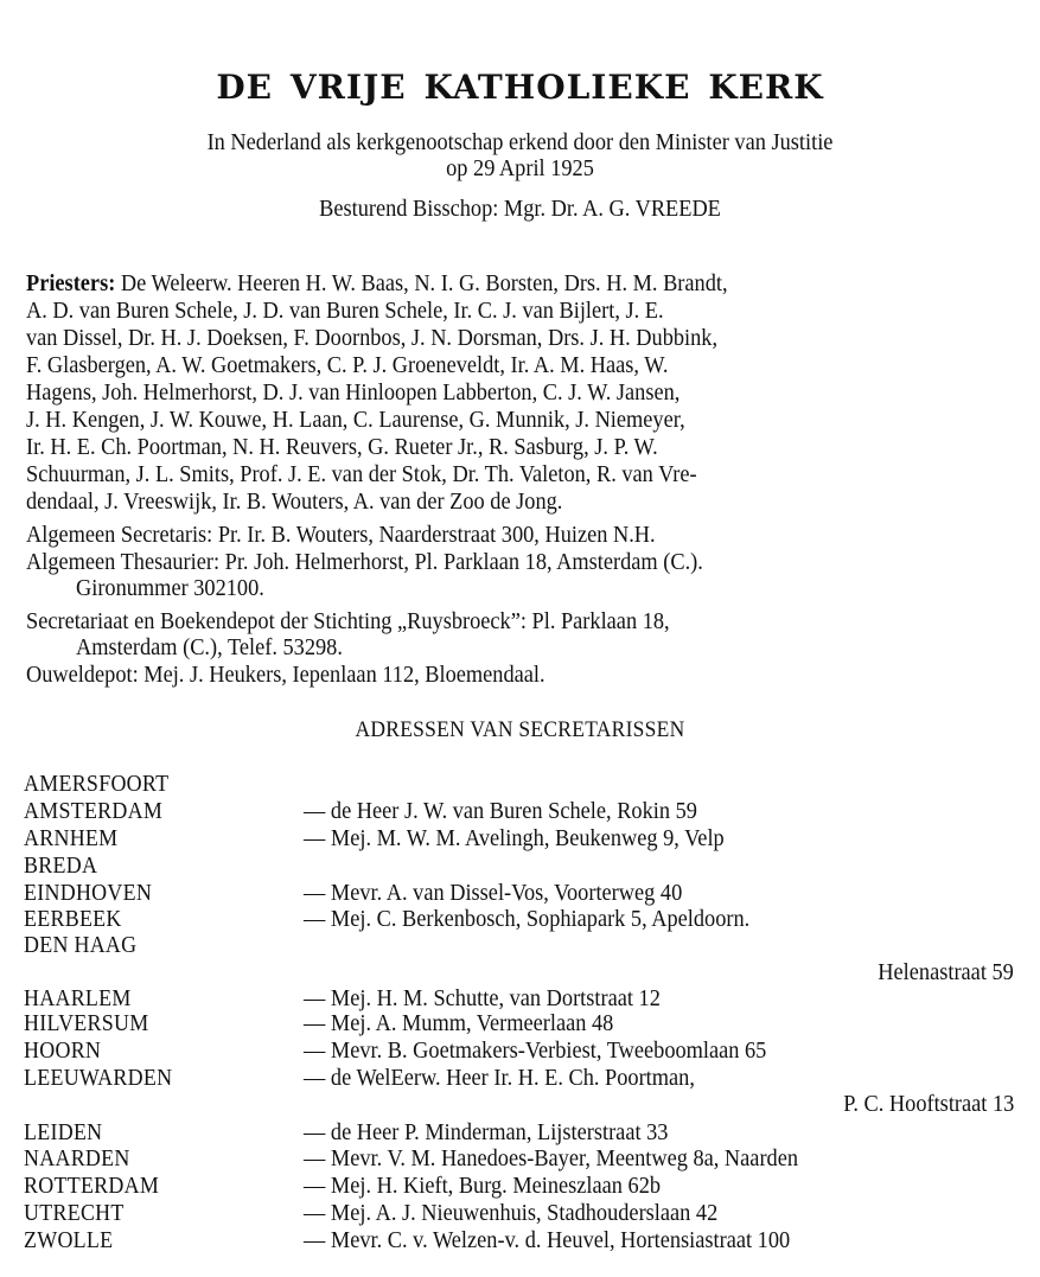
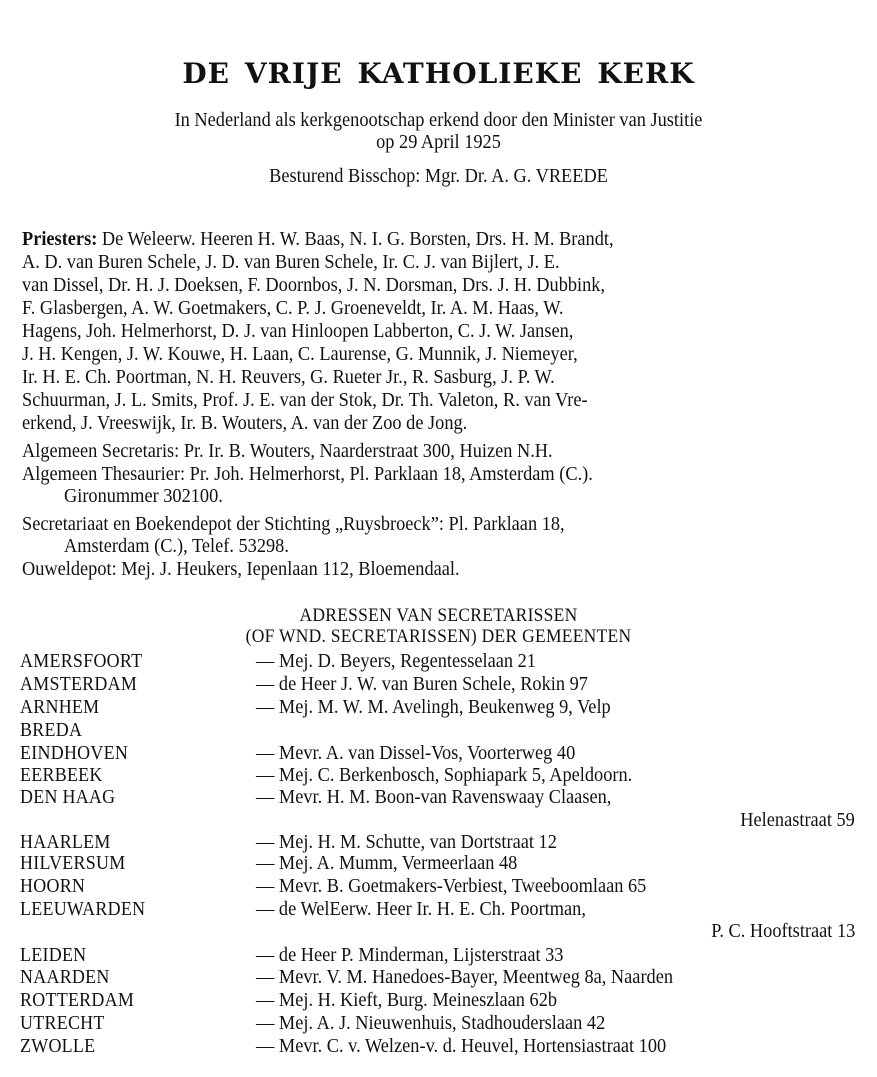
  de vrije katholieke kerk
  In Nederland als kerkgenootschap erkend door den Minister van Justitie
  op 29 April 1925
  Besturend Bisschop: Mgr. Dr. A. G. VREEDE
  Priesters: De Weleerw. Heeren H. W. Baas, N. I. G. Borsten, Drs. H. M. Brandt,
  A. D. van Buren Schele, J. D. van Buren Schele, Ir. C. J. van Bijlert, J. E.
  van Dissel, Dr. H. J. Doeksen, F. Doornbos, J. N. Dorsman, Drs. J. H. Dubbink,
  F. Glasbergen, A. W. Goetmakers, C. P. J. Groeneveldt, Ir. A. M. Haas, W.
  Hagens, Joh. Helmerhorst, D. J. van Hinloopen Labberton, C. J. W. Jansen,
  J. H. Kengen, J. W. Kouwe, H. Laan, C. Laurense, G. Munnik, J. Niemeyer,
  Ir. H. E. Ch. Poortman, N. H. Reuvers, G. Rueter Jr., R. Sasburg, J. P. W.
  Schuurman, J. L. Smits, Prof. J. E. van der Stok, Dr. Th. Valeton, R. van Vre-
- dendaal, J. Vreeswijk, Ir. B. Wouters, A. van der Zoo de Jong.
+ erkend, J. Vreeswijk, Ir. B. Wouters, A. van der Zoo de Jong.
  Algemeen Secretaris: Pr. Ir. B. Wouters, Naarderstraat 300, Huizen N.H.
  Algemeen Thesaurier: Pr. Joh. Helmerhorst, Pl. Parklaan 18, Amsterdam (C.).
  Gironummer 302100.
  Secretariaat en Boekendepot der Stichting „Ruysbroeck”: Pl. Parklaan 18,
  Amsterdam (C.), Telef. 53298.
  Ouweldepot: Mej. J. Heukers, Iepenlaan 112, Bloemendaal.
  ADRESSEN VAN SECRETARISSEN
+ (OF WND. SECRETARISSEN) DER GEMEENTEN
  AMERSFOORT
+ — Mej. D. Beyers, Regentesselaan 21
  AMSTERDAM
- — de Heer J. W. van Buren Schele, Rokin 59
+ — de Heer J. W. van Buren Schele, Rokin 97
  ARNHEM
  — Mej. M. W. M. Avelingh, Beukenweg 9, Velp
  BREDA
  EINDHOVEN
  — Mevr. A. van Dissel-Vos, Voorterweg 40
  EERBEEK
  — Mej. C. Berkenbosch, Sophiapark 5, Apeldoorn.
  DEN HAAG
+ — Mevr. H. M. Boon-van Ravenswaay Claasen,
  Helenastraat 59
  HAARLEM
  — Mej. H. M. Schutte, van Dortstraat 12
  HILVERSUM
  — Mej. A. Mumm, Vermeerlaan 48
  HOORN
  — Mevr. B. Goetmakers-Verbiest, Tweeboomlaan 65
  LEEUWARDEN
  — de WelEerw. Heer Ir. H. E. Ch. Poortman,
  P. C. Hooftstraat 13
  LEIDEN
  — de Heer P. Minderman, Lijsterstraat 33
  NAARDEN
  — Mevr. V. M. Hanedoes-Bayer, Meentweg 8a, Naarden
  ROTTERDAM
  — Mej. H. Kieft, Burg. Meineszlaan 62b
  UTRECHT
  — Mej. A. J. Nieuwenhuis, Stadhouderslaan 42
  ZWOLLE
  — Mevr. C. v. Welzen-v. d. Heuvel, Hortensiastraat 100
